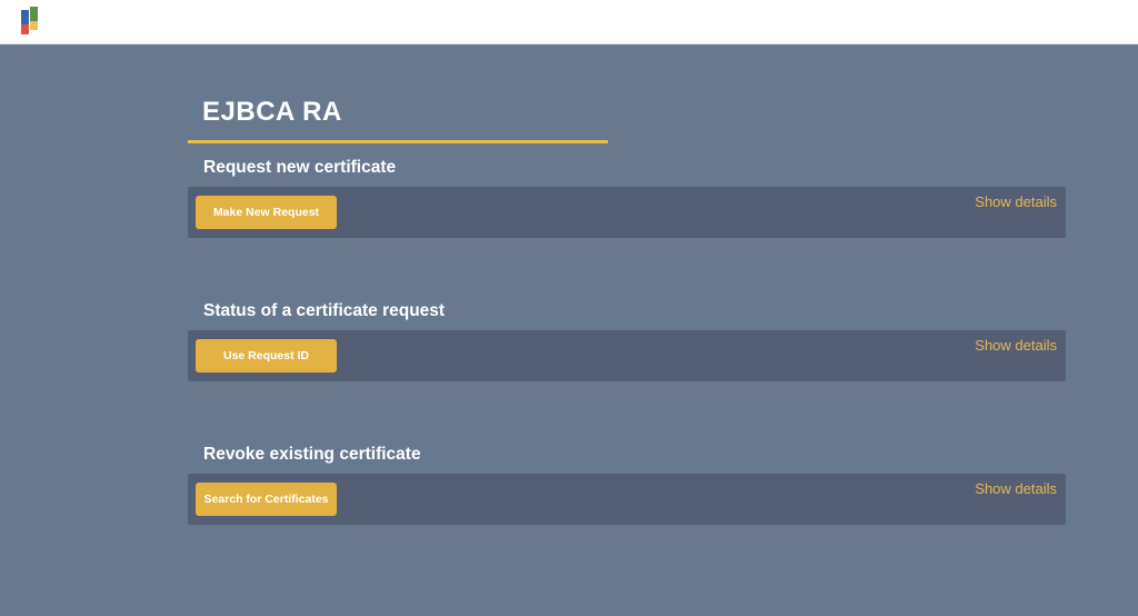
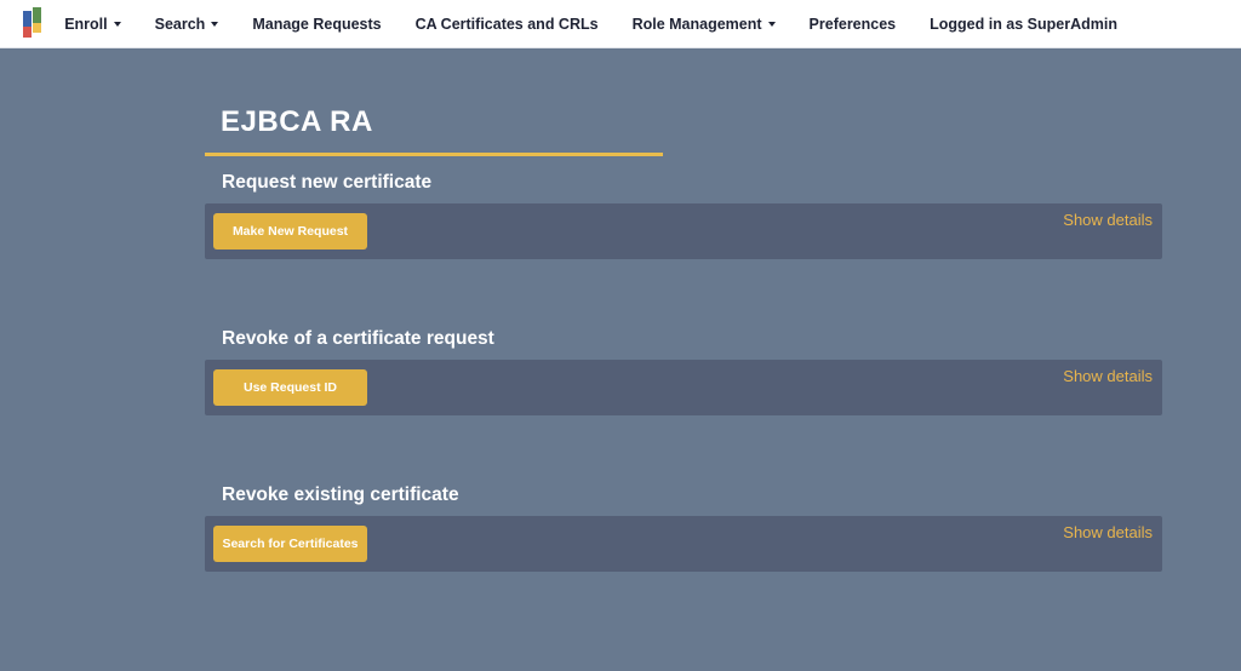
+ Enroll
+ Search
+ Manage Requests
+ CA Certificates and CRLs
+ Role Management
+ Preferences
+ Logged in as SuperAdmin
  EJBCA RA
  Request new certificate
  Make New Request
  Show details
- Status of a certificate request
+ Revoke of a certificate request
  Use Request ID
  Show details
  Revoke existing certificate
  Search for Certificates
  Show details
